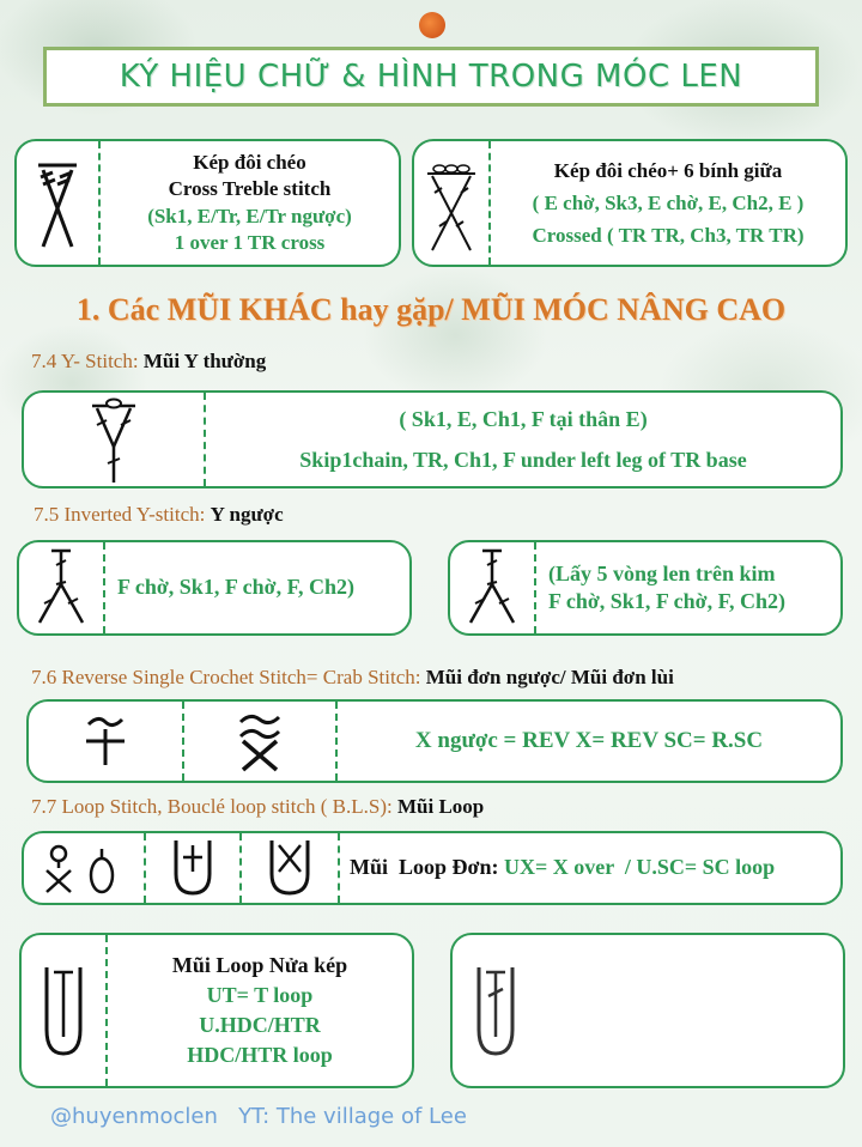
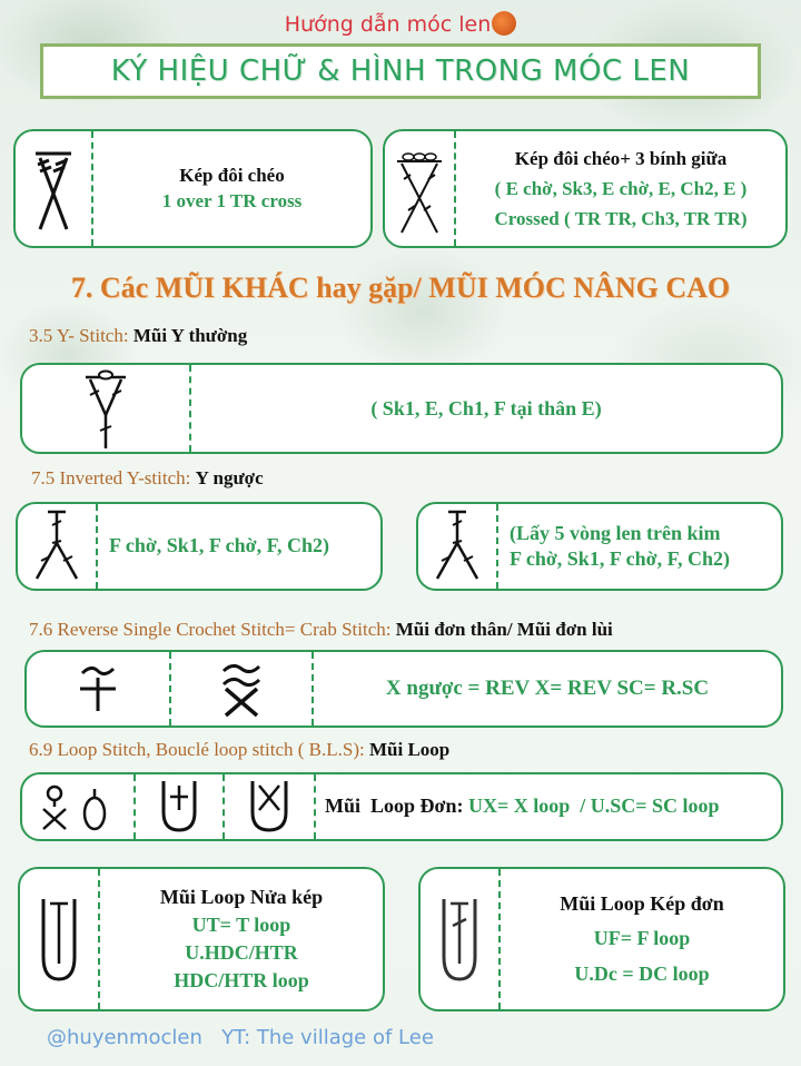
+ Hướng dẫn móc len
  KÝ HIỆU CHỮ & HÌNH TRONG MÓC LEN
  Kép đôi chéo
- Cross Treble stitch
- (Sk1, E/Tr, E/Tr ngược)
  1 over 1 TR cross
- Kép đôi chéo+ 6 bính giữa
+ Kép đôi chéo+ 3 bính giữa
  ( E chờ, Sk3, E chờ, E, Ch2, E )
  Crossed ( TR TR, Ch3, TR TR)
- 1. Các MŨI KHÁC hay gặp/ MŨI MÓC NÂNG CAO
+ 7. Các MŨI KHÁC hay gặp/ MŨI MÓC NÂNG CAO
- 7.4 Y- Stitch: Mũi Y thường
+ 3.5 Y- Stitch: Mũi Y thường
  ( Sk1, E, Ch1, F tại thân E)
- Skip1chain, TR, Ch1, F under left leg of TR base
  7.5 Inverted Y-stitch: Y ngược
  F chờ, Sk1, F chờ, F, Ch2)
  (Lấy 5 vòng len trên kim
  F chờ, Sk1, F chờ, F, Ch2)
- 7.6 Reverse Single Crochet Stitch= Crab Stitch: Mũi đơn ngược/ Mũi đơn lùi
+ 7.6 Reverse Single Crochet Stitch= Crab Stitch: Mũi đơn thân/ Mũi đơn lùi
  X ngược = REV X= REV SC= R.SC
- 7.7 Loop Stitch, Bouclé loop stitch ( B.L.S): Mũi Loop
+ 6.9 Loop Stitch, Bouclé loop stitch ( B.L.S): Mũi Loop
  Mũi Loop Đơn:
- UX= X over / U.SC= SC loop
+ UX= X loop / U.SC= SC loop
  Mũi Loop Nửa kép
  UT= T loop
  U.HDC/HTR
  HDC/HTR loop
+ Mũi Loop Kép đơn
+ UF= F loop
+ U.Dc = DC loop
  @huyenmoclen YT: The village of Lee
